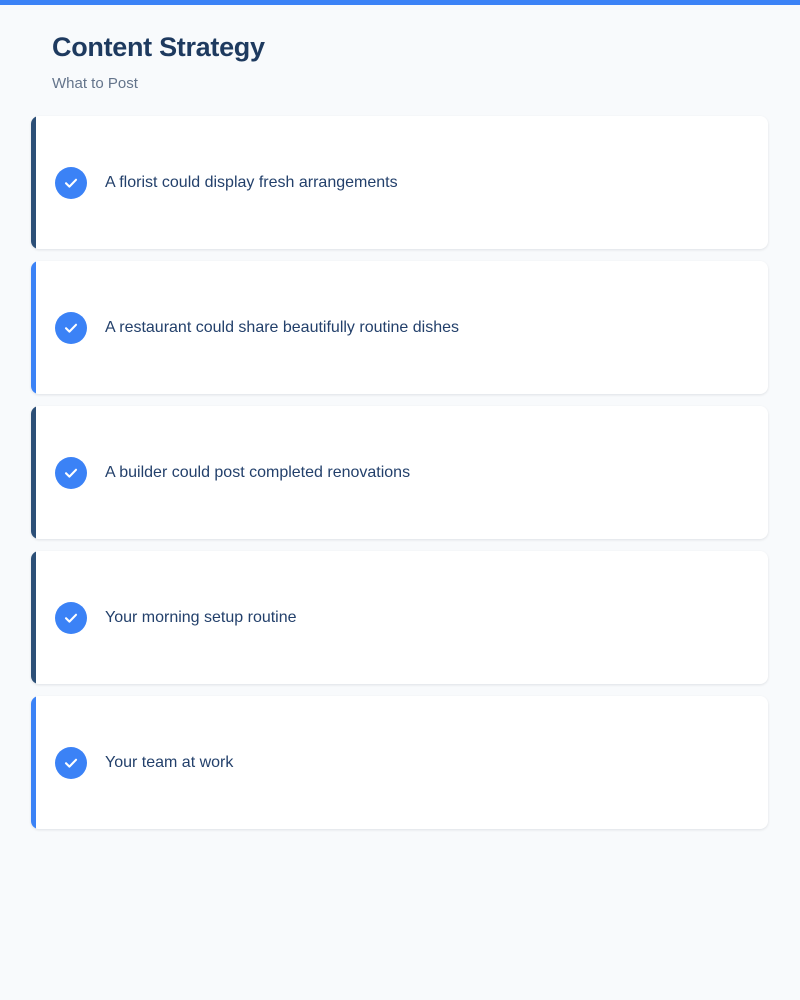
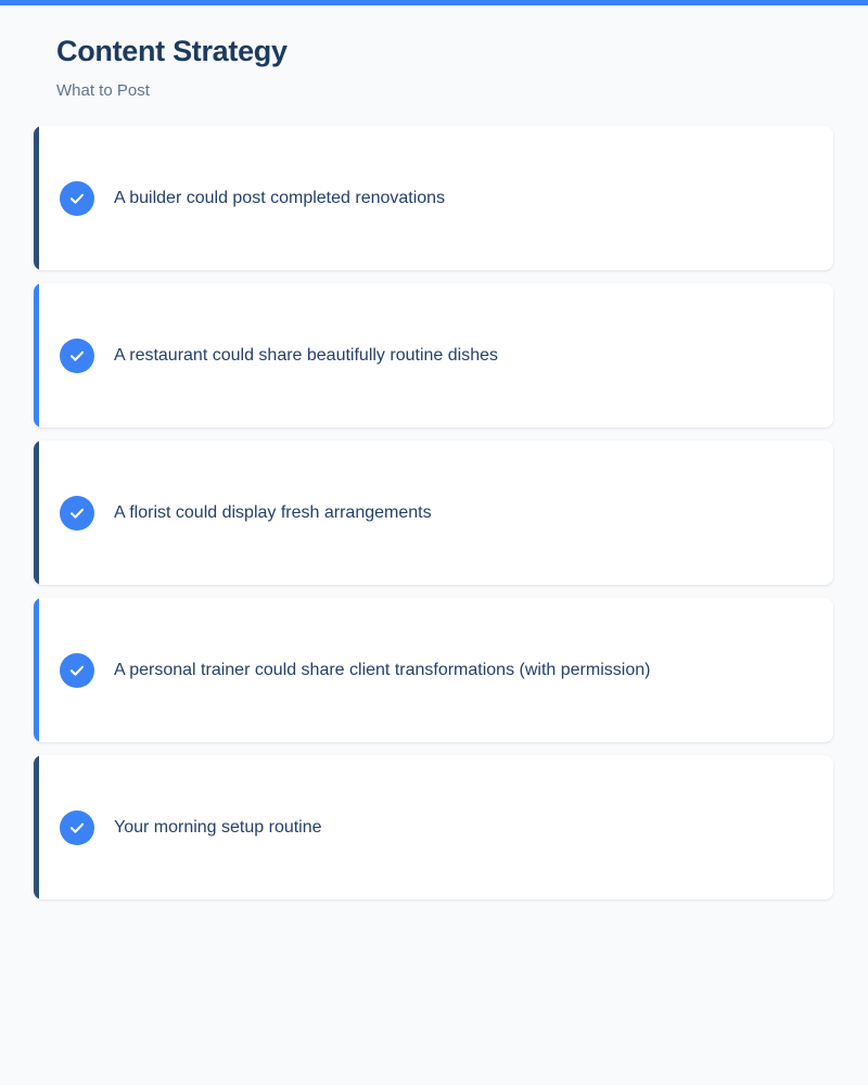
  Content Strategy
  What to Post
- A florist could display fresh arrangements
+ A builder could post completed renovations
  A restaurant could share beautifully routine dishes
- A builder could post completed renovations
+ A florist could display fresh arrangements
+ A personal trainer could share client transformations (with permission)
  Your morning setup routine
- Your team at work
